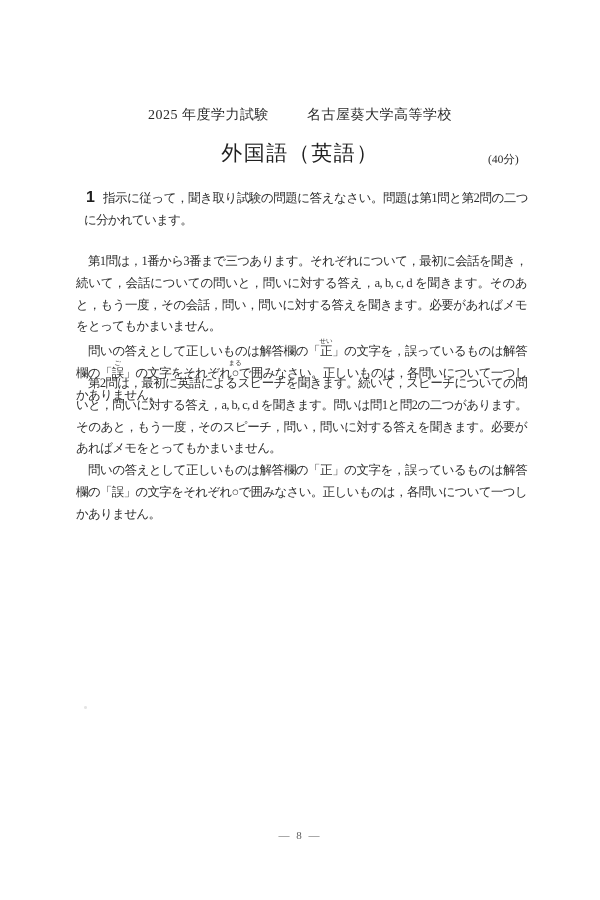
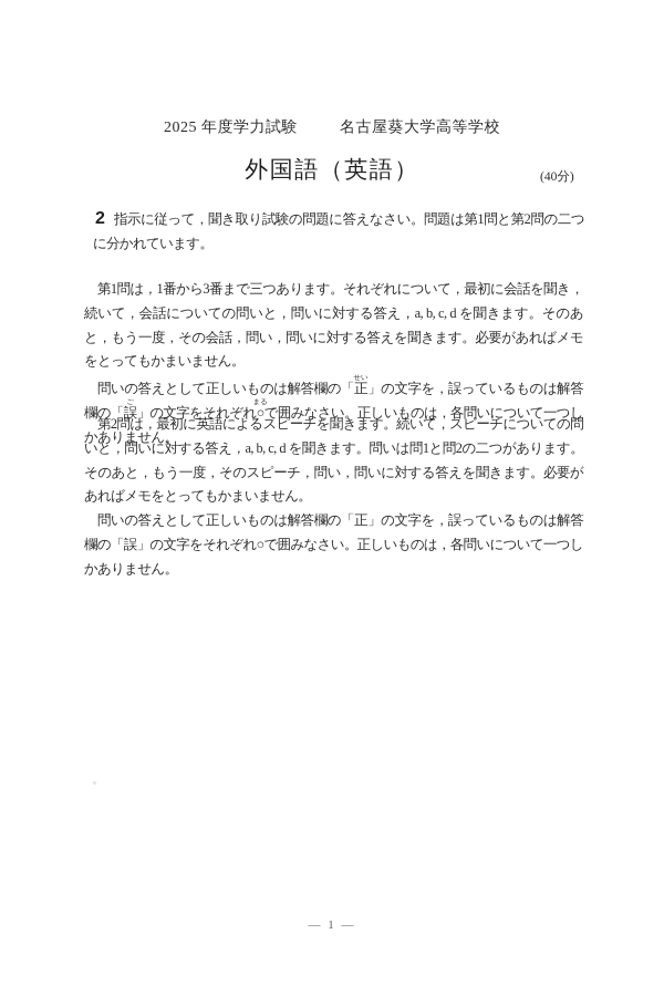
  2025 年度学力試験
  名古屋葵大学高等学校
  外国語（英語）
  (40分)
- 1
+ 2
  指示に従って，聞き取り試験の問題に答えなさい。問題は第1問と第2問の二つに分かれています。
  第1問は，1番から3番まで三つあります。それぞれについて，最初に会話を聞き，続いて，会話についての問いと，問いに対する答え，a, b, c, d を聞きます。そのあと，もう一度，その会話，問い，問いに対する答えを聞きます。必要があればメモをとってもかまいません。
  問いの答えとして正しいものは解答欄の「正」の文字を，誤っているものは解答欄の「誤」の文字をそれぞれ○で囲みなさい。正しいものは，各問いについて一つしかありません。
  第2問は，最初に英語によるスピーチを聞きます。続いて，スピーチについての問いと，問いに対する答え，a, b, c, d を聞きます。問いは問1と問2の二つがあります。そのあと，もう一度，そのスピーチ，問い，問いに対する答えを聞きます。必要があればメモをとってもかまいません。
  問いの答えとして正しいものは解答欄の「正」の文字を，誤っているものは解答欄の「誤」の文字をそれぞれ○で囲みなさい。正しいものは，各問いについて一つしかありません。
- — 8 —
+ — 1 —
